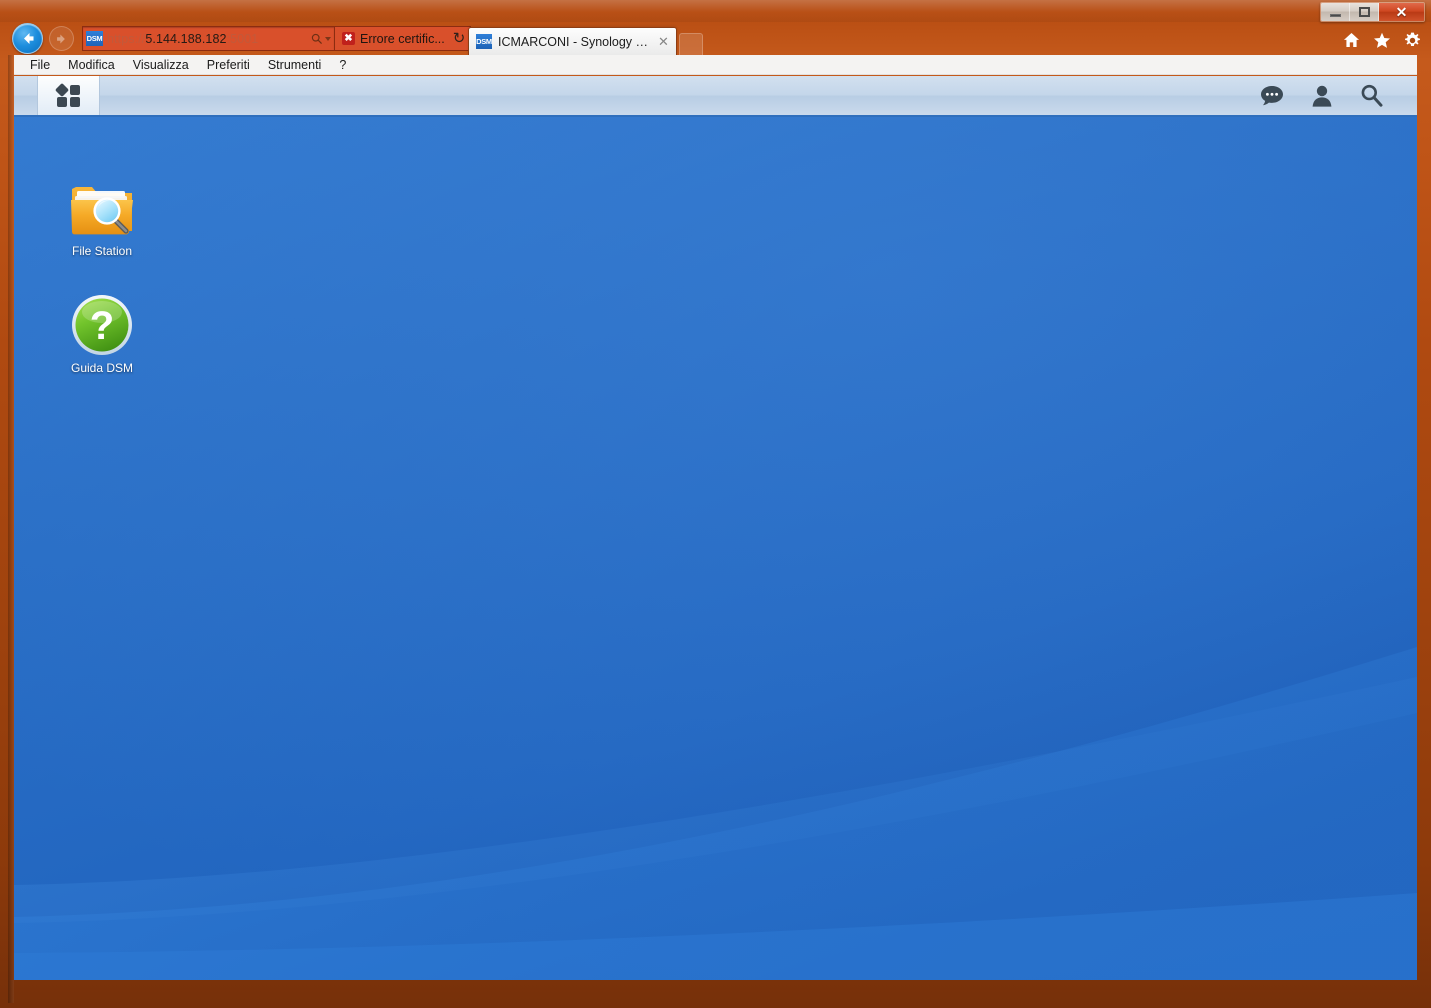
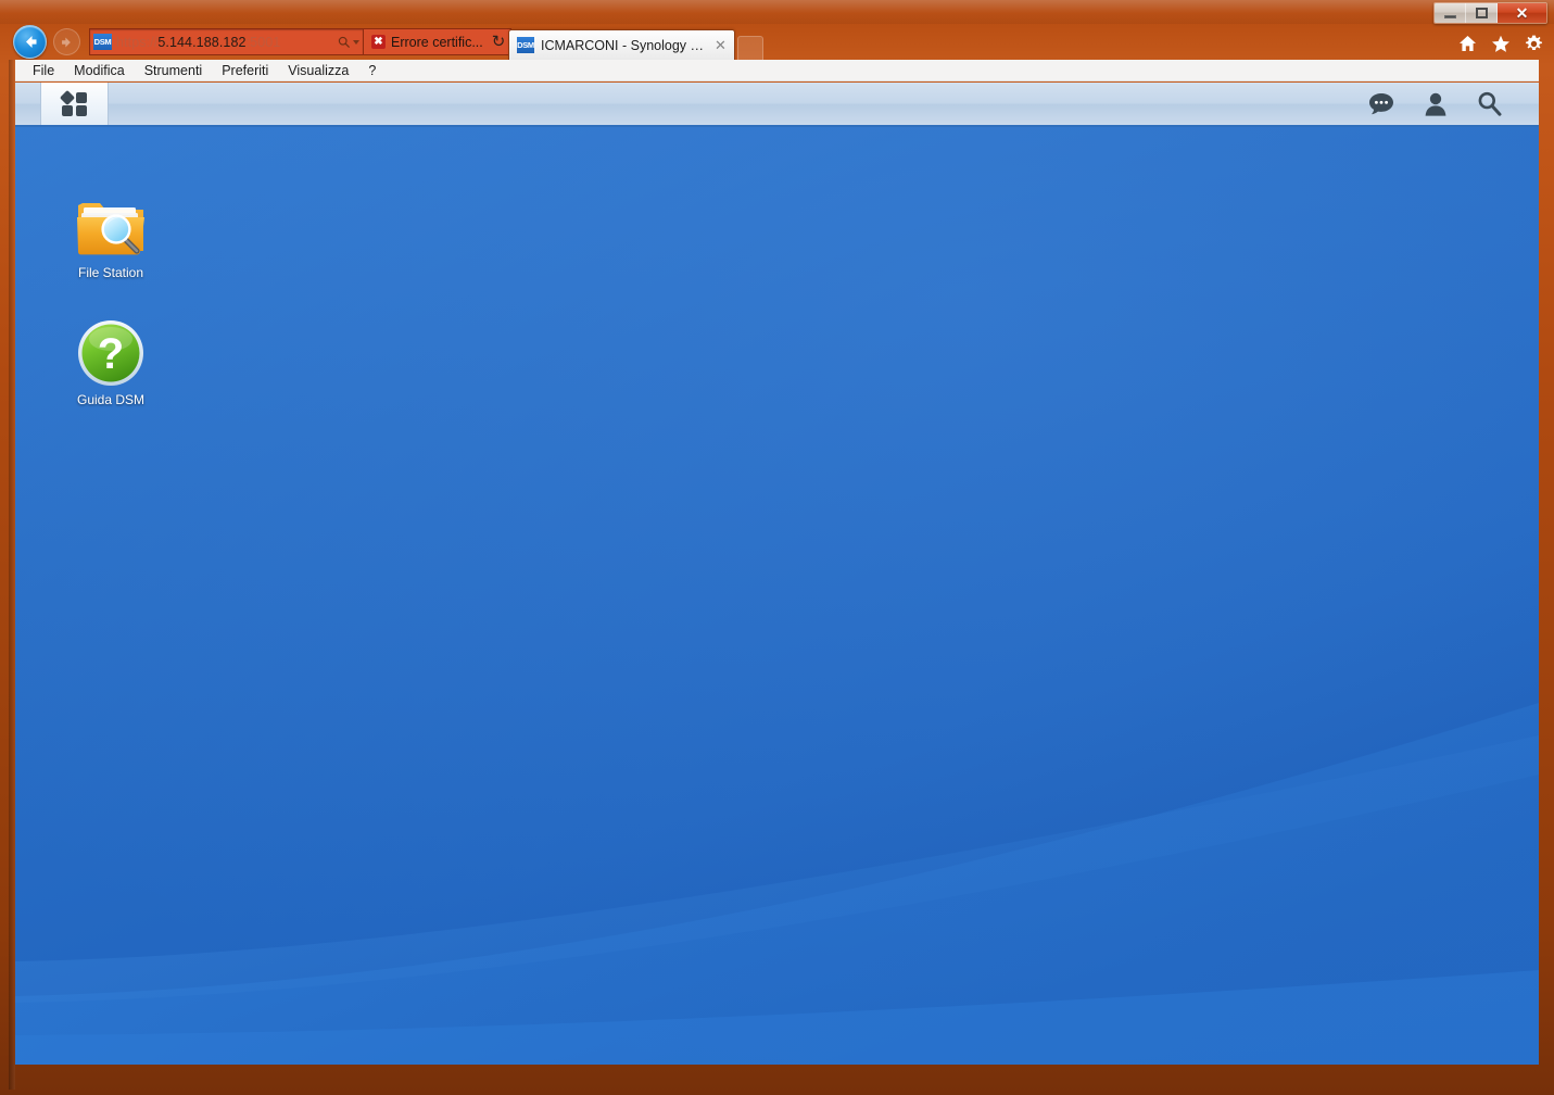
  ✕
  DSM
  ✖
  Errore certific...
  ↻
  DSM
  ICMARCONI - Synology Ra
  ✕
  File
  Modifica
- Visualizza
+ Strumenti
  Preferiti
- Strumenti
+ Visualizza
  ?
  File Station
  ?
  Guida DSM
